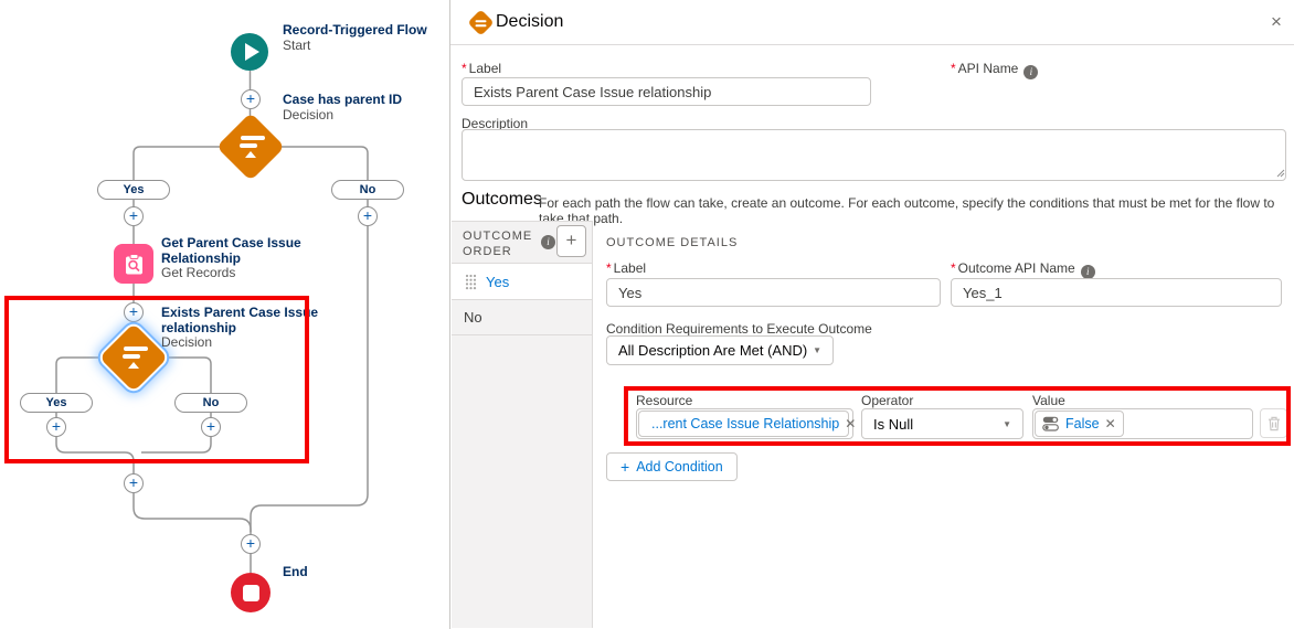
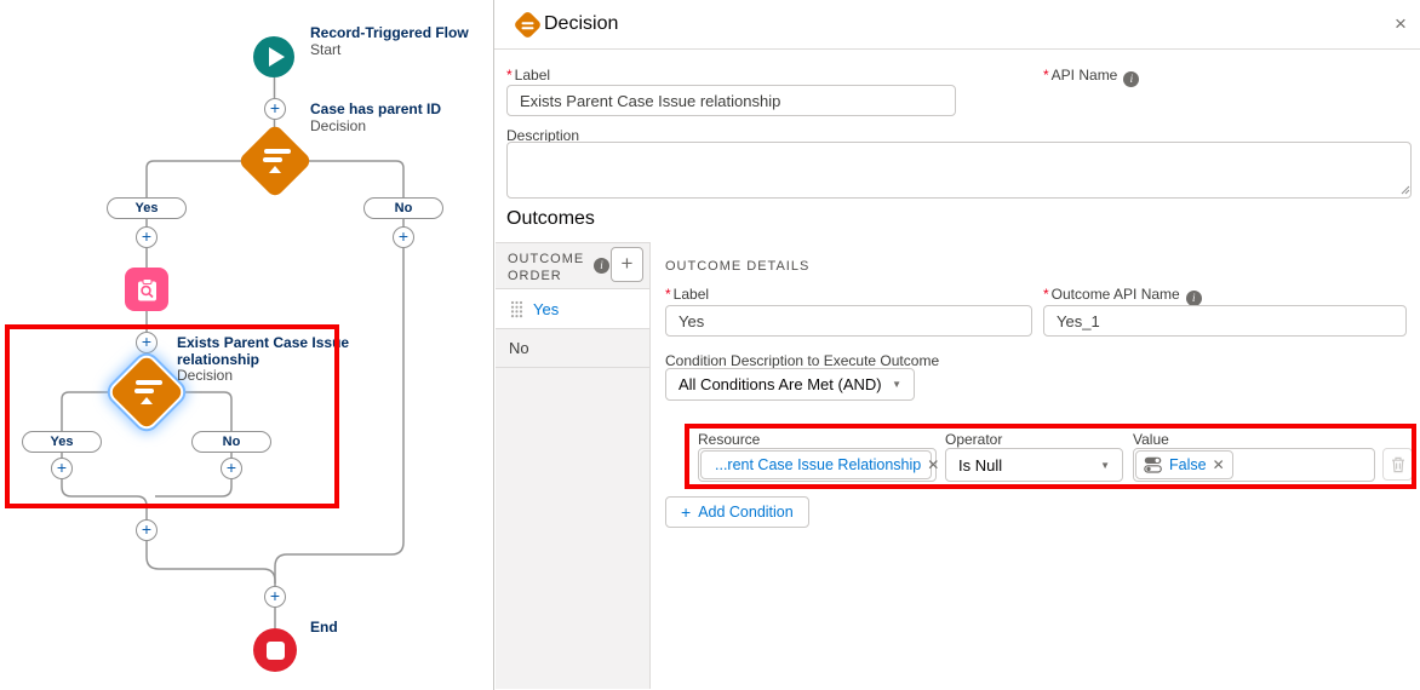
  Record-Triggered Flow
  Start
  +
  +
  +
  +
  +
  +
  +
  +
  Case has parent ID
  Decision
  Yes
  No
- Get Parent Case Issue
- Relationship
- Get Records
  Exists Parent Case Issue
  relationship
  Decision
  Yes
  No
  End
  Decision
  ×
  * Label
  Exists Parent Case Issue relationship
  * API Name i
  Description
  Outcomes
- For each path the flow can take, create an outcome. For each outcome, specify the conditions that must be met for the flow to take that path.
  OUTCOME ORDER
  i
  +
  Yes
  No
  OUTCOME DETAILS
  * Label
  Yes
  * Outcome API Name i
  Yes_1
- Condition Requirements to Execute Outcome
+ Condition Description to Execute Outcome
- All Description Are Met (AND)
+ All Conditions Are Met (AND)
  ▼
  Resource
  ...rent Case Issue Relationship
  ✕
  Operator
  Is Null
  ▼
  Value
  False
  ✕
  +
  Add Condition
